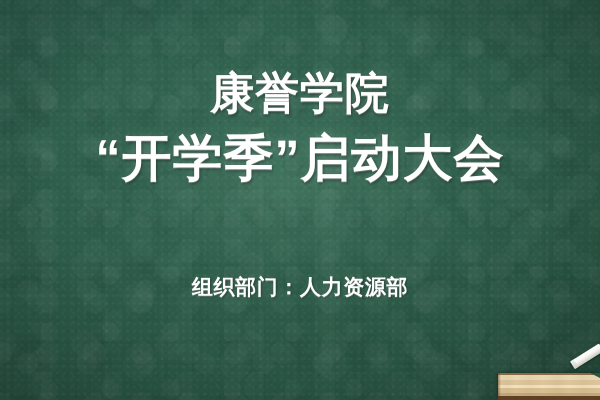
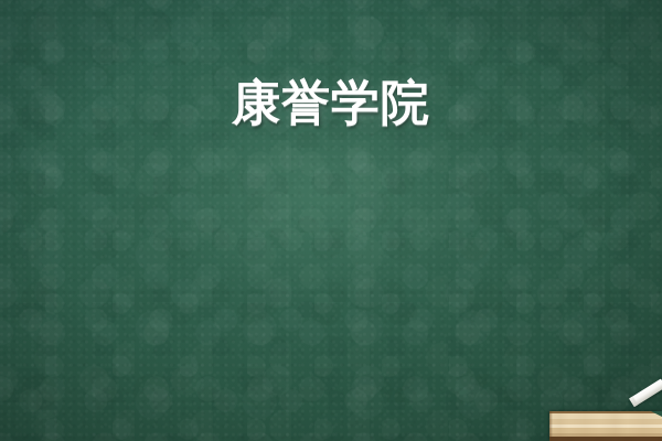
  康誉学院
- “开学季”启动大会
- 组织部门：人力资源部
